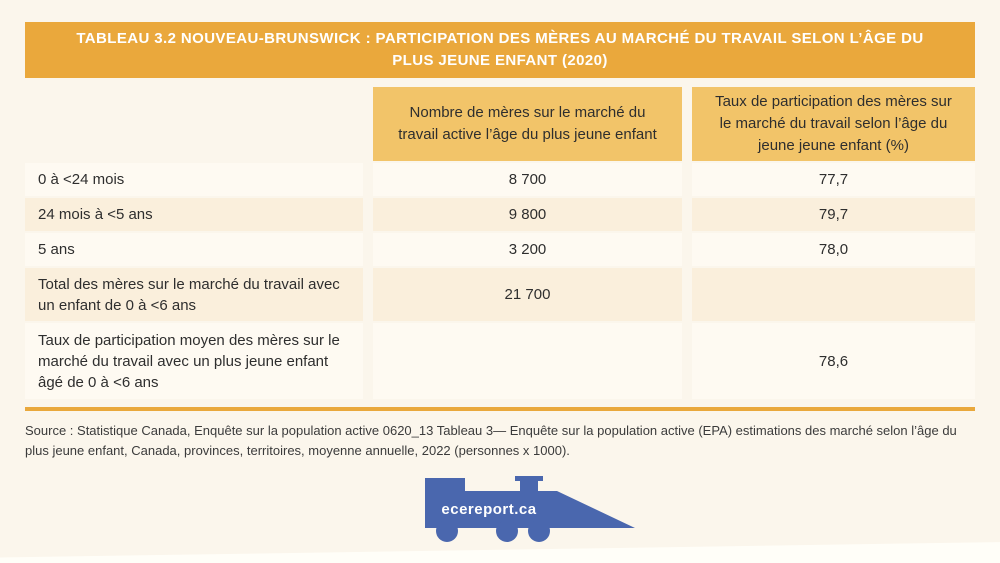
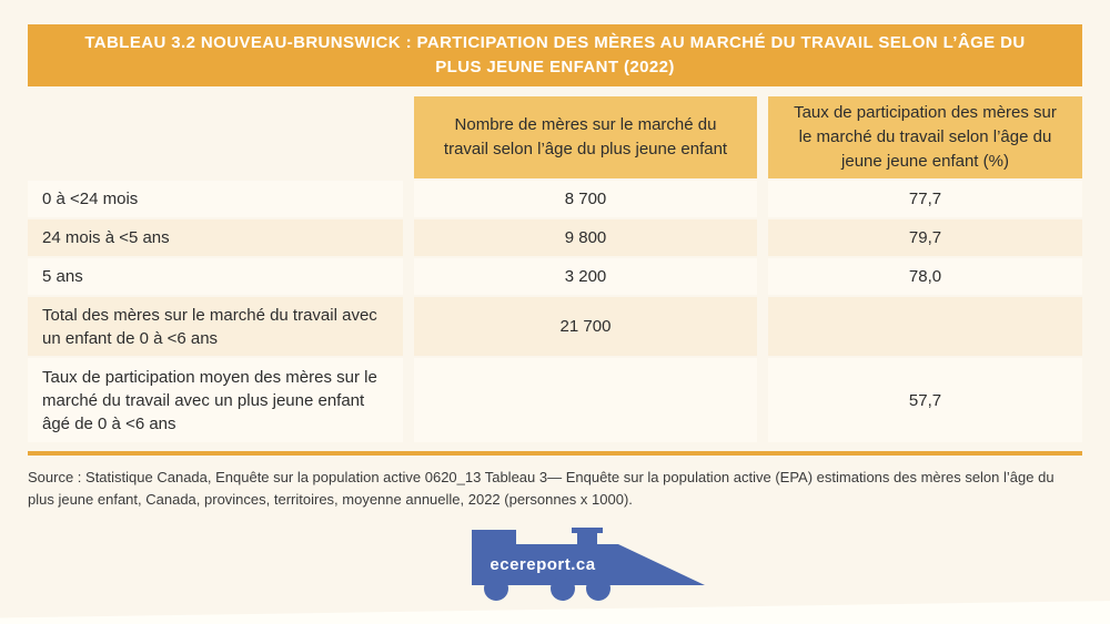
- TABLEAU 3.2 NOUVEAU-BRUNSWICK : PARTICIPATION DES MÈRES AU MARCHÉ DU TRAVAIL SELON L’ÂGE DU PLUS JEUNE ENFANT (2020)
+ TABLEAU 3.2 NOUVEAU-BRUNSWICK : PARTICIPATION DES MÈRES AU MARCHÉ DU TRAVAIL SELON L’ÂGE DU PLUS JEUNE ENFANT (2022)
- Nombre de mères sur le marché du travail active l’âge du plus jeune enfant
+ Nombre de mères sur le marché du travail selon l’âge du plus jeune enfant
  Taux de participation des mères sur le marché du travail selon l’âge du jeune jeune enfant (%)
  0 à <24 mois
  8 700
  77,7
  24 mois à <5 ans
  9 800
  79,7
  5 ans
  3 200
  78,0
  Total des mères sur le marché du travail avec un enfant de 0 à <6 ans
  21 700
  Taux de participation moyen des mères sur le marché du travail avec un plus jeune enfant âgé de 0 à <6 ans
- 78,6
+ 57,7
- Source : Statistique Canada, Enquête sur la population active 0620_13 Tableau 3— Enquête sur la population active (EPA) estimations des marché selon l’âge du plus jeune enfant, Canada, provinces, territoires, moyenne annuelle, 2022 (personnes x 1000).
+ Source : Statistique Canada, Enquête sur la population active 0620_13 Tableau 3— Enquête sur la population active (EPA) estimations des mères selon l’âge du plus jeune enfant, Canada, provinces, territoires, moyenne annuelle, 2022 (personnes x 1000).
  ecereport.ca
